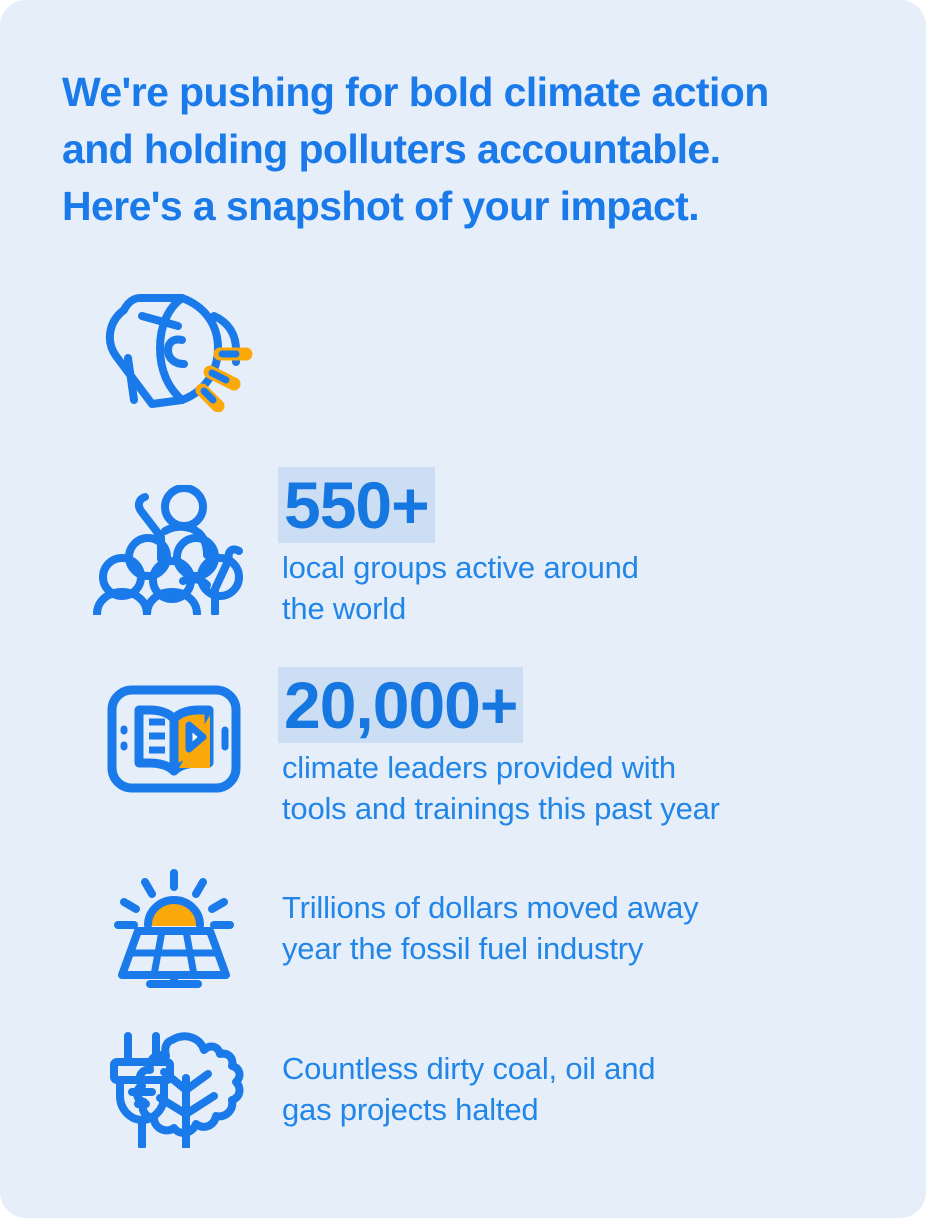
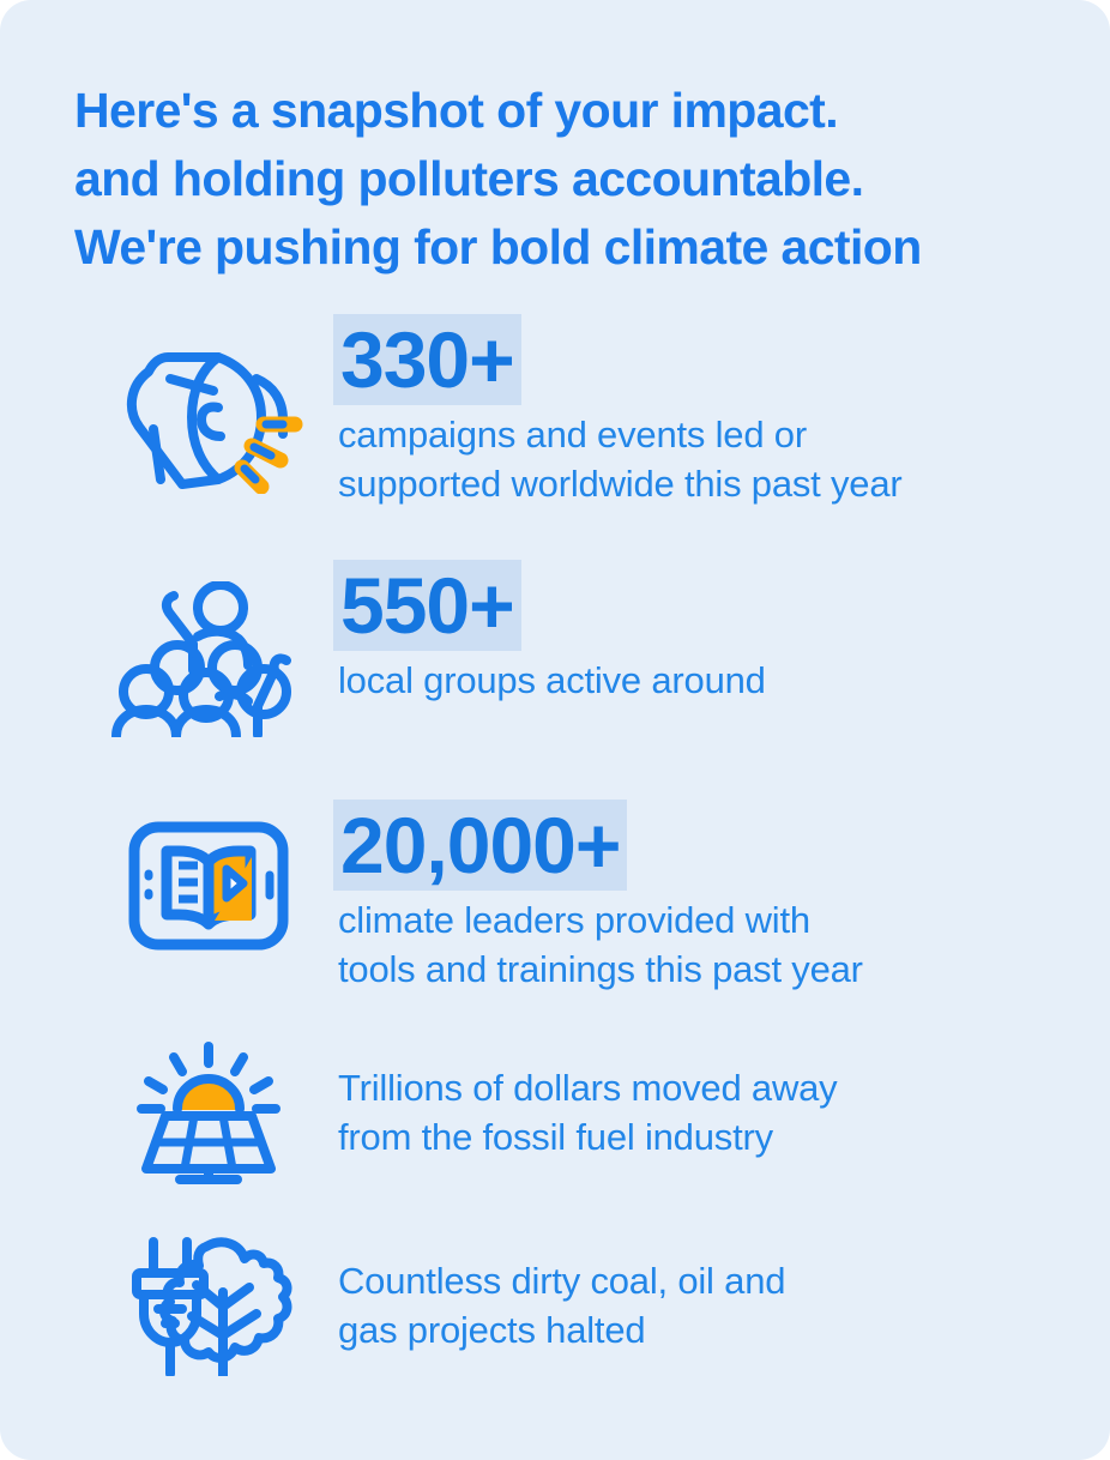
- We're pushing for bold climate action
+ Here's a snapshot of your impact.
  and holding polluters accountable.
- Here's a snapshot of your impact.
+ We're pushing for bold climate action
+ 330+
+ campaigns and events led or
+ supported worldwide this past year
  550+
  local groups active around
- the world
  20,000+
  climate leaders provided with
  tools and trainings this past year
  Trillions of dollars moved away
- year the fossil fuel industry
+ from the fossil fuel industry
  Countless dirty coal, oil and
  gas projects halted
